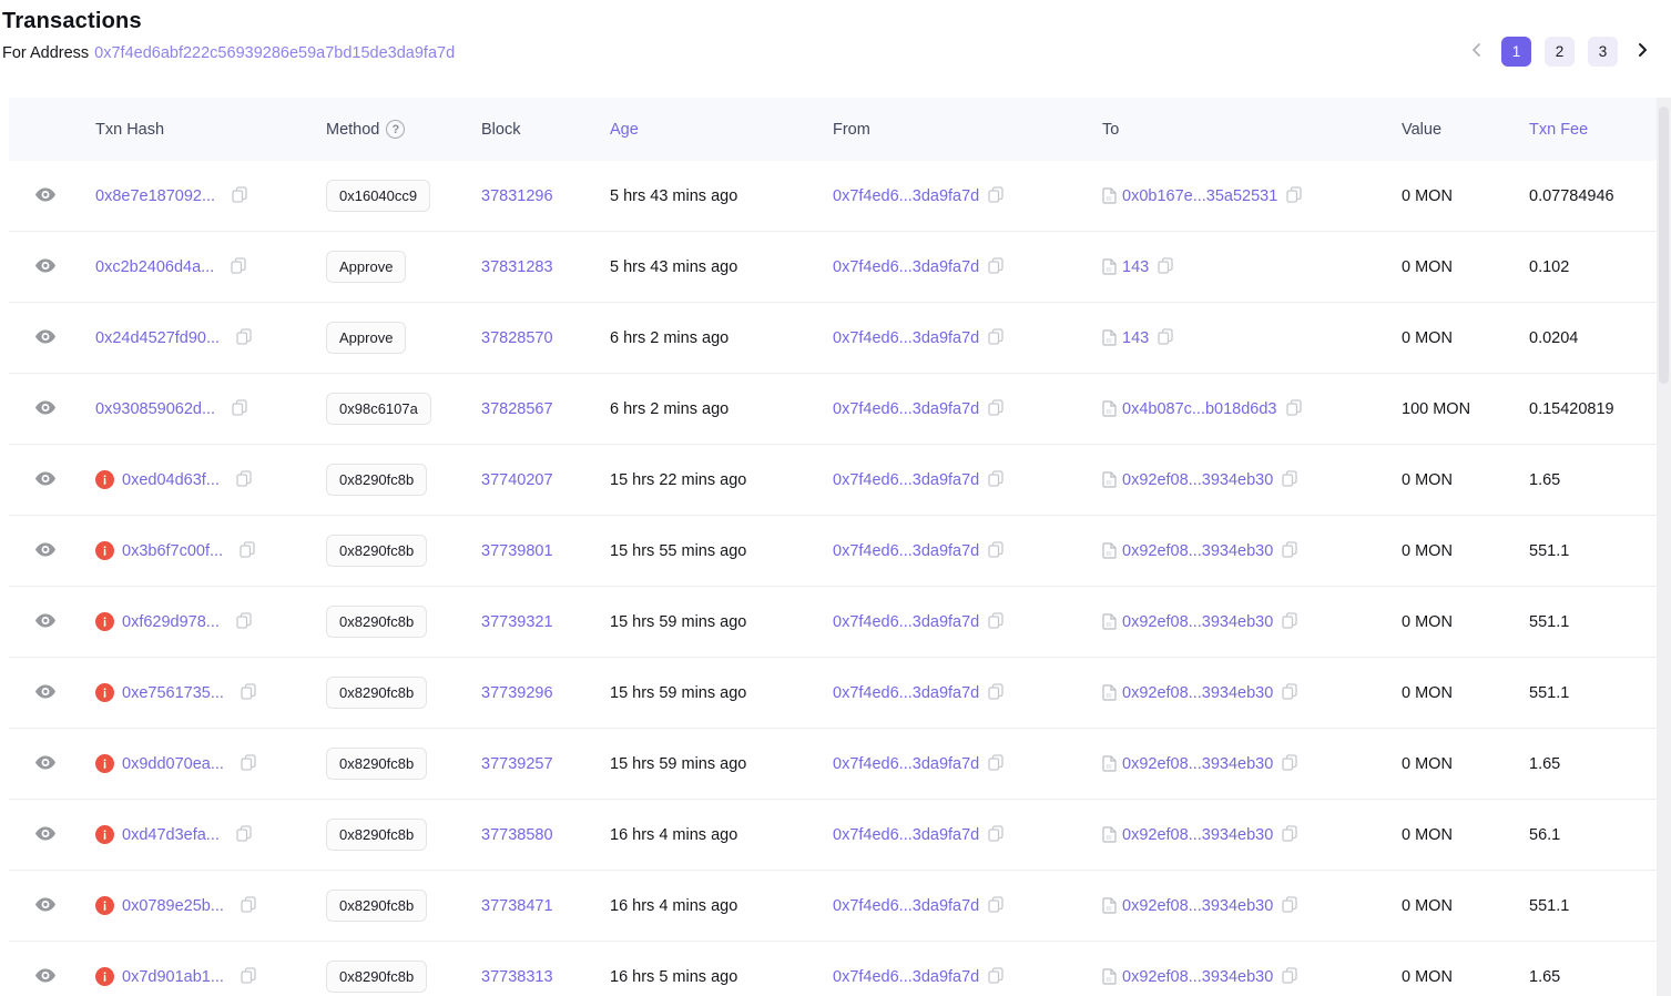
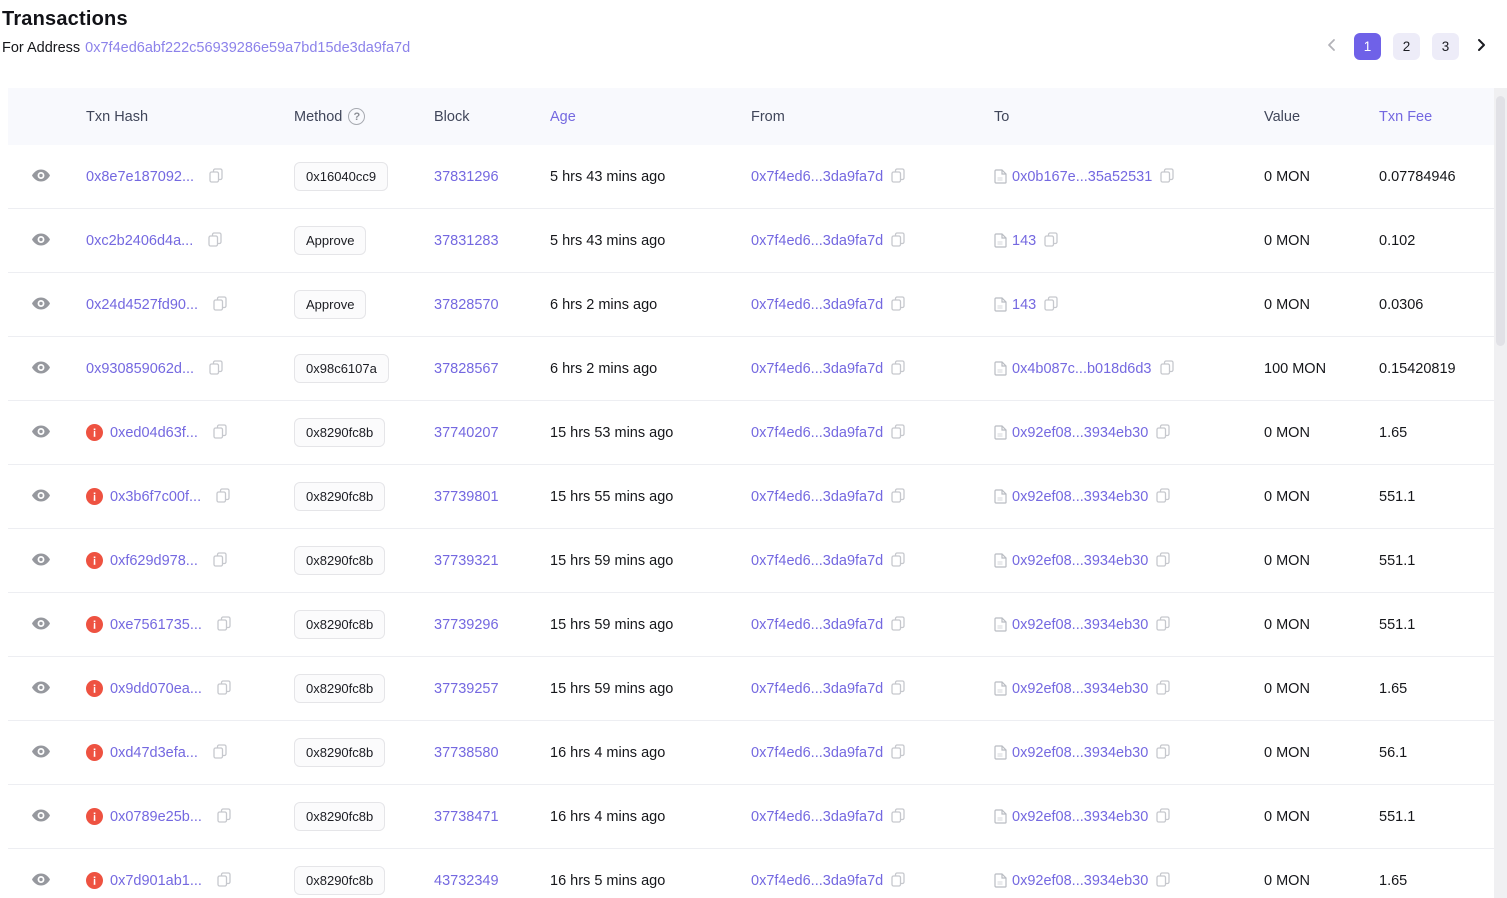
  Transactions
  For Address 0x7f4ed6abf222c56939286e59a7bd15de3da9fa7d
  1
  2
  3
  Txn Hash
  Method
  ?
  Block
  Age
  From
  To
  Value
  Txn Fee
  0x8e7e187092...
  0x16040cc9
  37831296
  5 hrs 43 mins ago
  0x7f4ed6...3da9fa7d
  0x0b167e...35a52531
  0 MON
  0.07784946
  0xc2b2406d4a...
  Approve
  37831283
  5 hrs 43 mins ago
  0x7f4ed6...3da9fa7d
  143
  0 MON
  0.102
  0x24d4527fd90...
  Approve
  37828570
  6 hrs 2 mins ago
  0x7f4ed6...3da9fa7d
  143
  0 MON
- 0.0204
+ 0.0306
  0x930859062d...
  0x98c6107a
  37828567
  6 hrs 2 mins ago
  0x7f4ed6...3da9fa7d
  0x4b087c...b018d6d3
  100 MON
  0.15420819
  ¡
  0xed04d63f...
  0x8290fc8b
  37740207
- 15 hrs 22 mins ago
+ 15 hrs 53 mins ago
  0x7f4ed6...3da9fa7d
  0x92ef08...3934eb30
  0 MON
  1.65
  ¡
  0x3b6f7c00f...
  0x8290fc8b
  37739801
  15 hrs 55 mins ago
  0x7f4ed6...3da9fa7d
  0x92ef08...3934eb30
  0 MON
  551.1
  ¡
  0xf629d978...
  0x8290fc8b
  37739321
  15 hrs 59 mins ago
  0x7f4ed6...3da9fa7d
  0x92ef08...3934eb30
  0 MON
  551.1
  ¡
  0xe7561735...
  0x8290fc8b
  37739296
  15 hrs 59 mins ago
  0x7f4ed6...3da9fa7d
  0x92ef08...3934eb30
  0 MON
  551.1
  ¡
  0x9dd070ea...
  0x8290fc8b
  37739257
  15 hrs 59 mins ago
  0x7f4ed6...3da9fa7d
  0x92ef08...3934eb30
  0 MON
  1.65
  ¡
  0xd47d3efa...
  0x8290fc8b
  37738580
  16 hrs 4 mins ago
  0x7f4ed6...3da9fa7d
  0x92ef08...3934eb30
  0 MON
  56.1
  ¡
  0x0789e25b...
  0x8290fc8b
  37738471
  16 hrs 4 mins ago
  0x7f4ed6...3da9fa7d
  0x92ef08...3934eb30
  0 MON
  551.1
  ¡
  0x7d901ab1...
  0x8290fc8b
- 37738313
+ 43732349
  16 hrs 5 mins ago
  0x7f4ed6...3da9fa7d
  0x92ef08...3934eb30
  0 MON
  1.65
